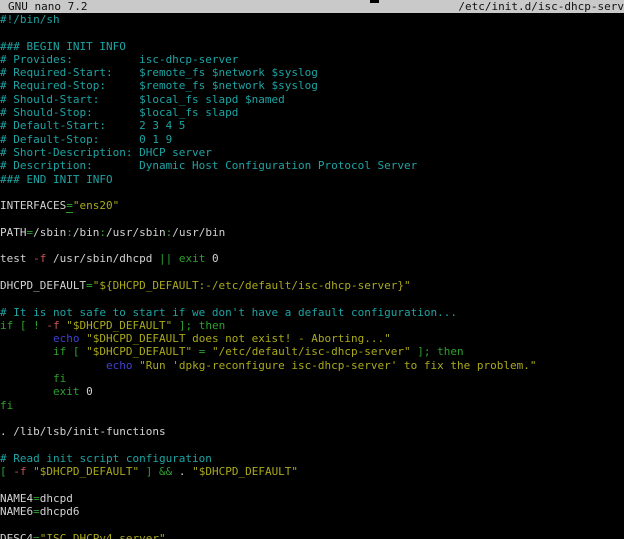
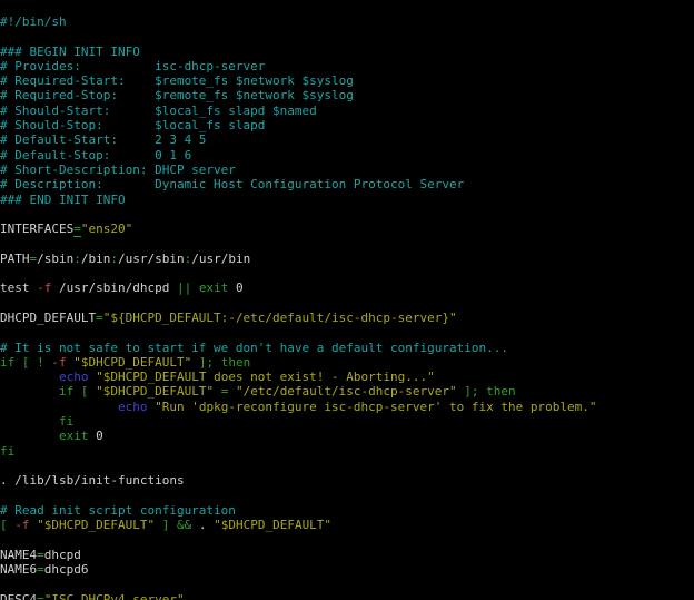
- GNU nano 7.2
- /etc/init.d/isc-dhcp-serv
  #!/bin/sh
  ### BEGIN INIT INFO
  # Provides: isc-dhcp-server
  # Required-Start: $remote_fs $network $syslog
  # Required-Stop: $remote_fs $network $syslog
  # Should-Start: $local_fs slapd $named
  # Should-Stop: $local_fs slapd
  # Default-Start: 2 3 4 5
- # Default-Stop: 0 1 9
+ # Default-Stop: 0 1 6
  # Short-Description: DHCP server
  # Description: Dynamic Host Configuration Protocol Server
  ### END INIT INFO
  INTERFACES="ens20"
  PATH=/sbin:/bin:/usr/sbin:/usr/bin
  test -f /usr/sbin/dhcpd || exit 0
  DHCPD_DEFAULT="${DHCPD_DEFAULT:-/etc/default/isc-dhcp-server}"
  # It is not safe to start if we don't have a default configuration...
  if [ ! -f "$DHCPD_DEFAULT" ]; then
  echo "$DHCPD_DEFAULT does not exist! - Aborting..."
  if [ "$DHCPD_DEFAULT" = "/etc/default/isc-dhcp-server" ]; then
  echo "Run 'dpkg-reconfigure isc-dhcp-server' to fix the problem."
  fi
  exit 0
  fi
  . /lib/lsb/init-functions
  # Read init script configuration
  [ -f "$DHCPD_DEFAULT" ] && . "$DHCPD_DEFAULT"
  NAME4=dhcpd
  NAME6=dhcpd6
  DESC4="ISC DHCPv4 server"
